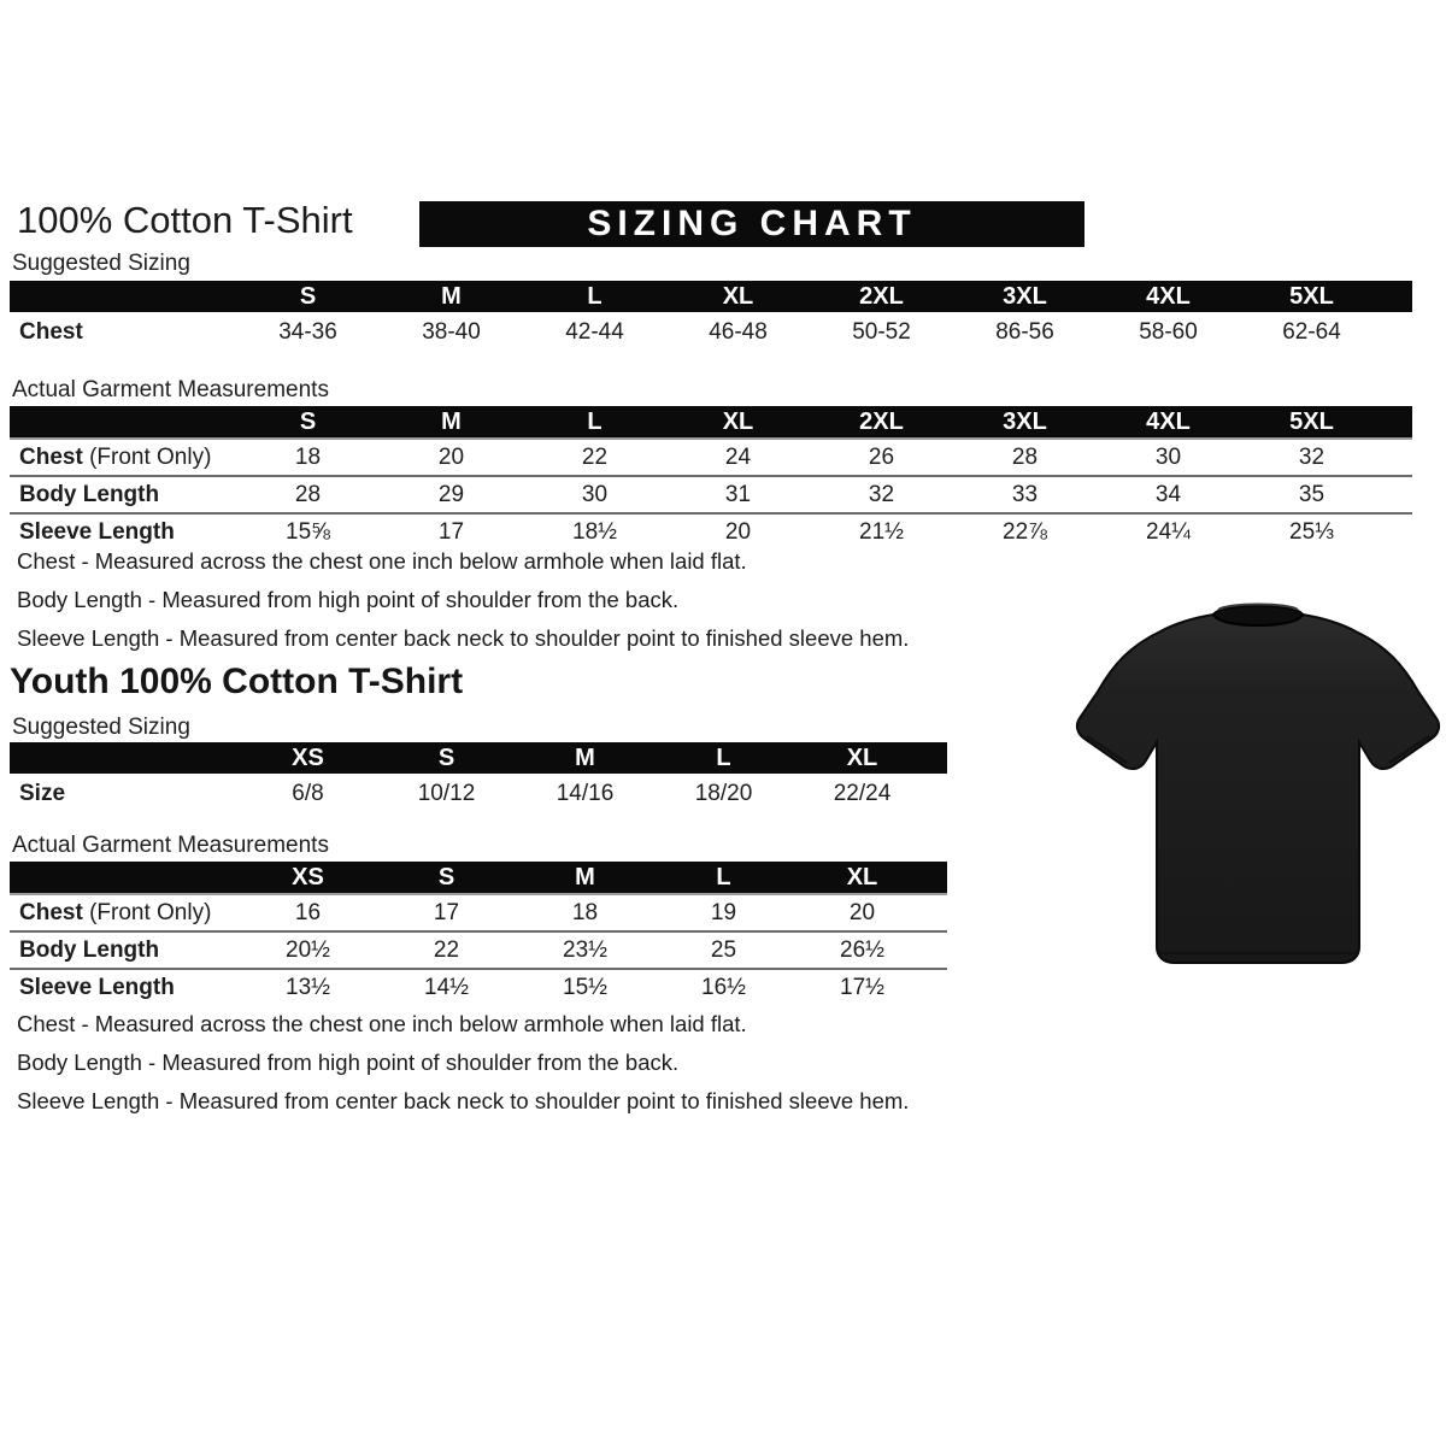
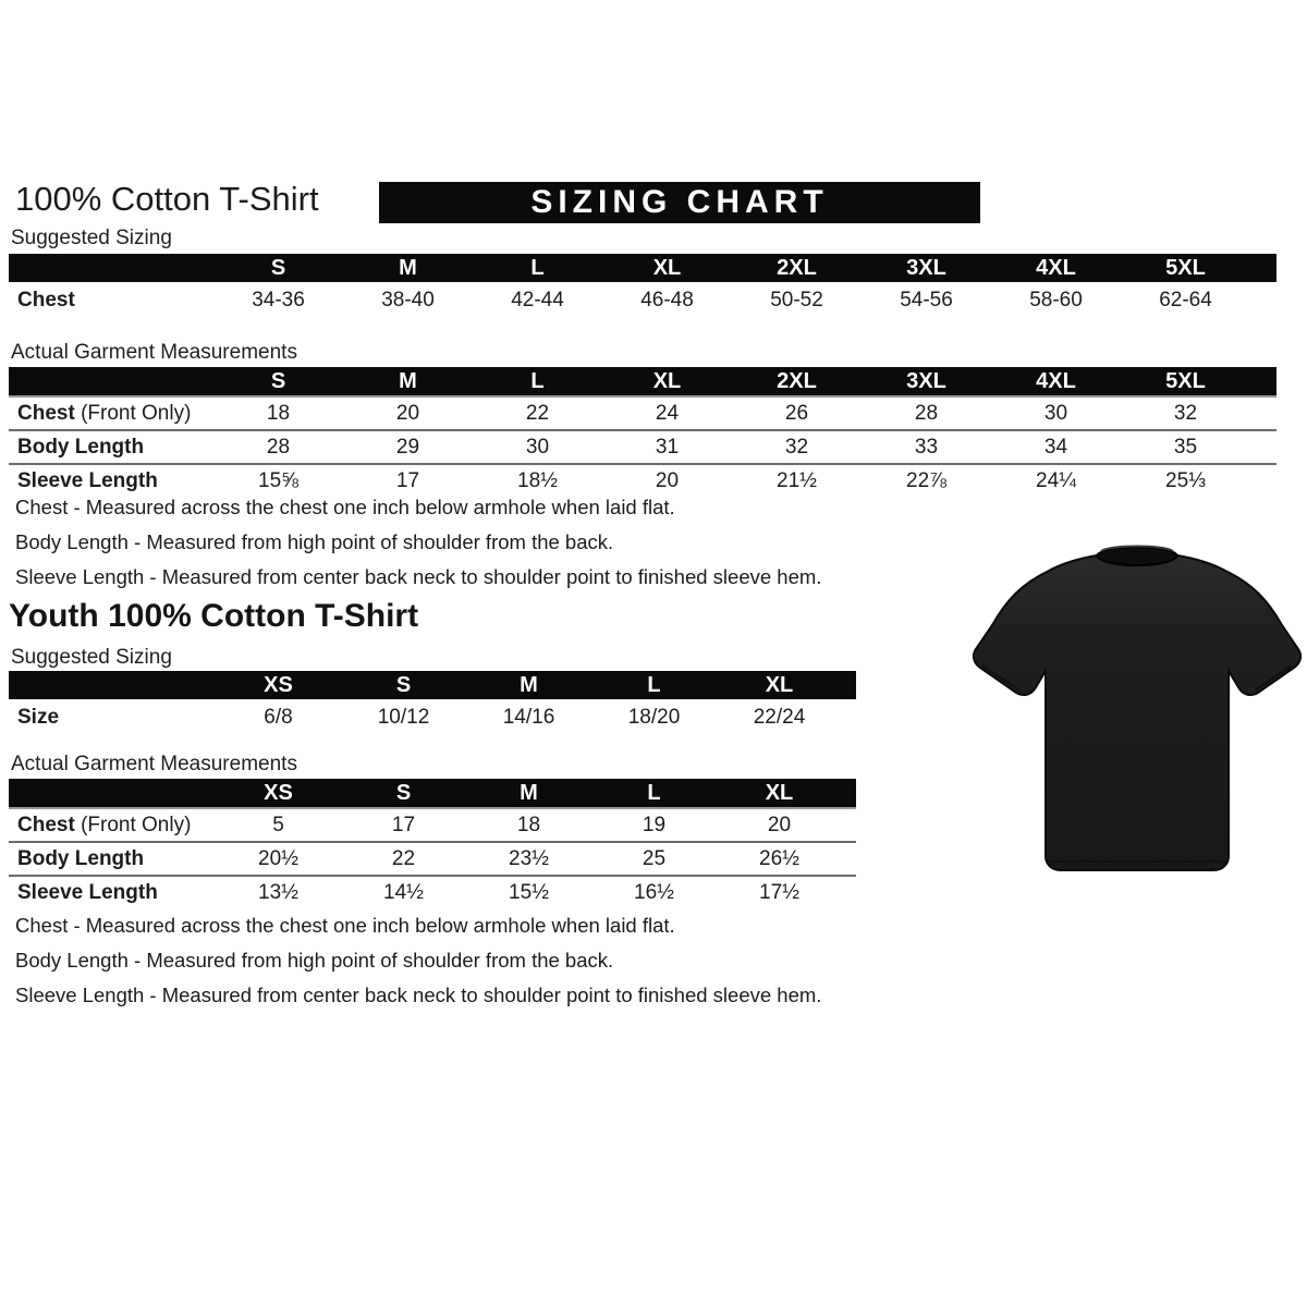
  100% Cotton T-Shirt
  SIZING CHART
  Suggested Sizing
  	S	M	L	XL	2XL	3XL	4XL	5XL
- Chest	34-36	38-40	42-44	46-48	50-52	86-56	58-60	62-64
+ Chest	34-36	38-40	42-44	46-48	50-52	54-56	58-60	62-64
  Actual Garment Measurements
  	S	M	L	XL	2XL	3XL	4XL	5XL
  Chest (Front Only)	18	20	22	24	26	28	30	32
  Body Length	28	29	30	31	32	33	34	35
  Sleeve Length	15⅝	17	18½	20	21½	22⅞	24¼	25⅓
  Chest - Measured across the chest one inch below armhole when laid flat.
  Body Length - Measured from high point of shoulder from the back.
  Sleeve Length - Measured from center back neck to shoulder point to finished sleeve hem.
  Youth 100% Cotton T-Shirt
  Suggested Sizing
  	XS	S	M	L	XL
  Size	6/8	10/12	14/16	18/20	22/24
  Actual Garment Measurements
  	XS	S	M	L	XL
- Chest (Front Only)	16	17	18	19	20
+ Chest (Front Only)	5	17	18	19	20
  Body Length	20½	22	23½	25	26½
  Sleeve Length	13½	14½	15½	16½	17½
  Chest - Measured across the chest one inch below armhole when laid flat.
  Body Length - Measured from high point of shoulder from the back.
  Sleeve Length - Measured from center back neck to shoulder point to finished sleeve hem.
